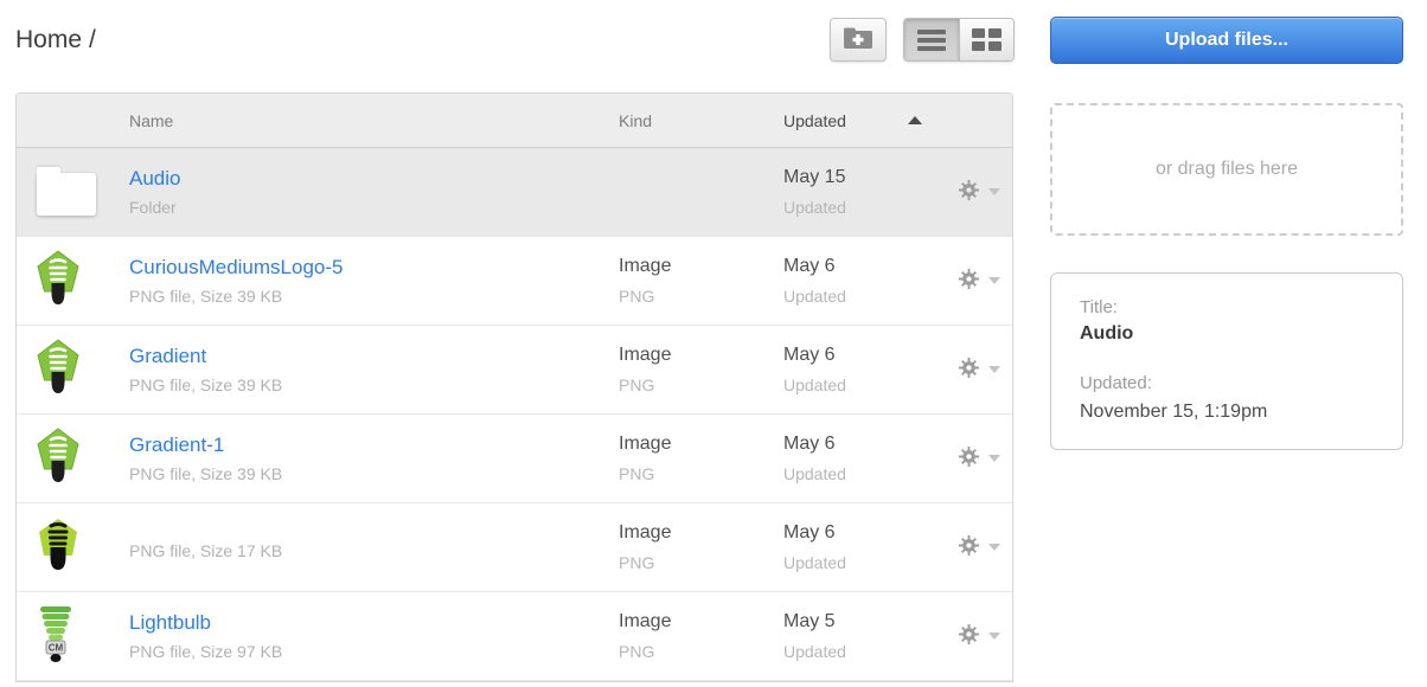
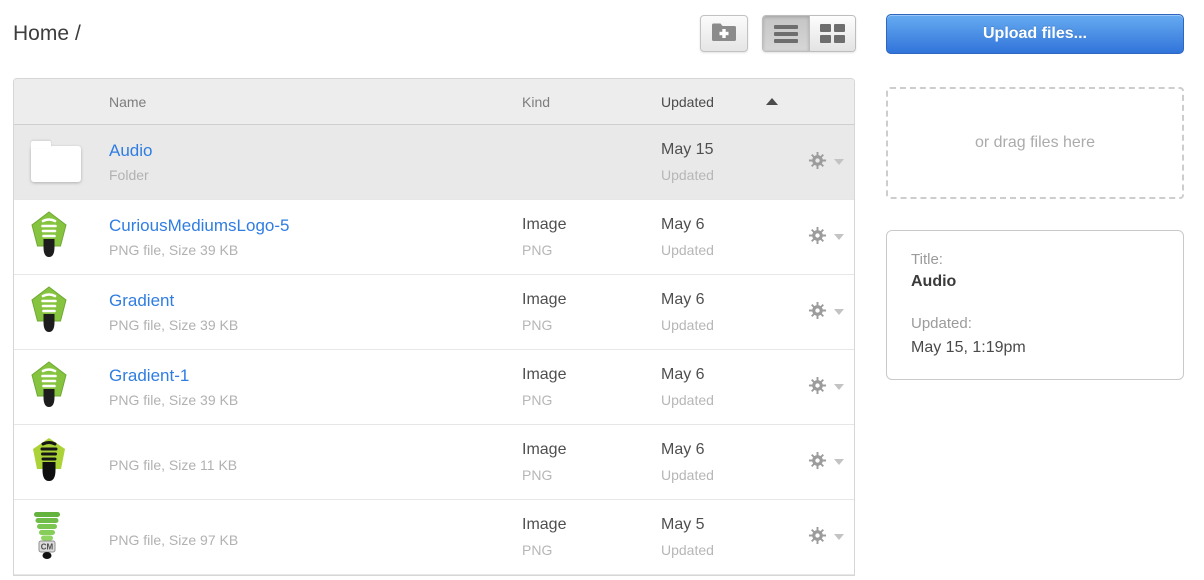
  Home /
  Name
  Kind
  Updated
  Audio
  Folder
  May 15
  Updated
  CuriousMediumsLogo-5
  PNG file, Size 39 KB
  Image
  PNG
  May 6
  Updated
  Gradient
  PNG file, Size 39 KB
  Image
  PNG
  May 6
  Updated
  Gradient-1
  PNG file, Size 39 KB
  Image
  PNG
  May 6
  Updated
- PNG file, Size 17 KB
+ PNG file, Size 11 KB
  Image
  PNG
  May 6
  Updated
  CM
- Lightbulb
  PNG file, Size 97 KB
  Image
  PNG
  May 5
  Updated
  Upload files...
  or drag files here
  Title:
  Audio
  Updated:
- November 15, 1:19pm
+ May 15, 1:19pm
